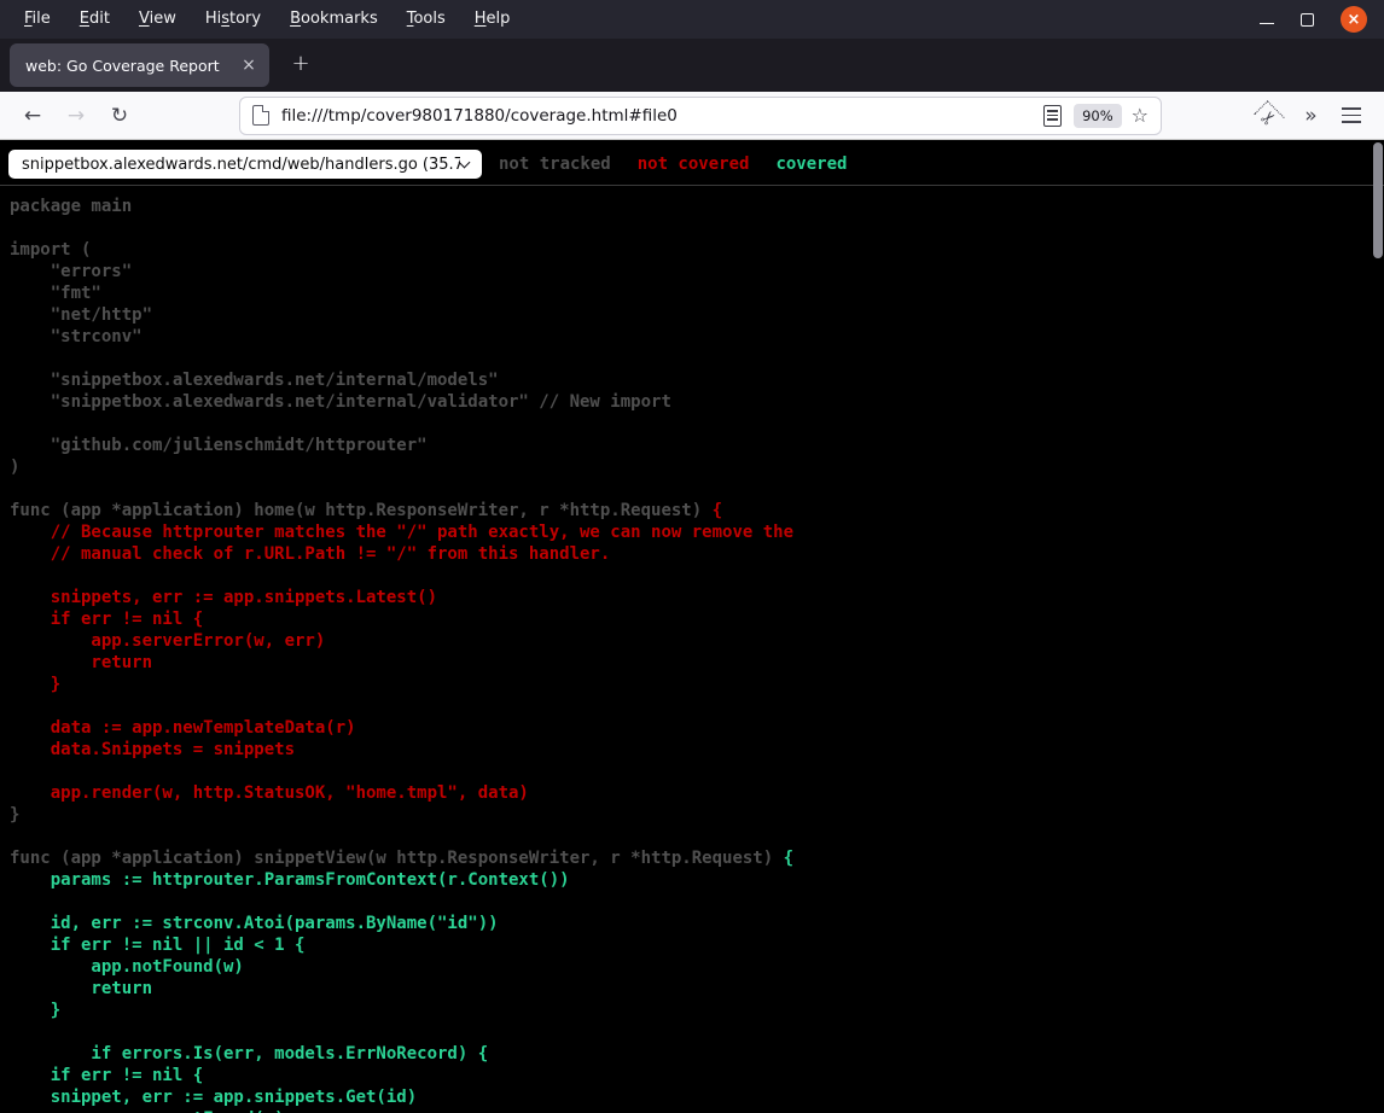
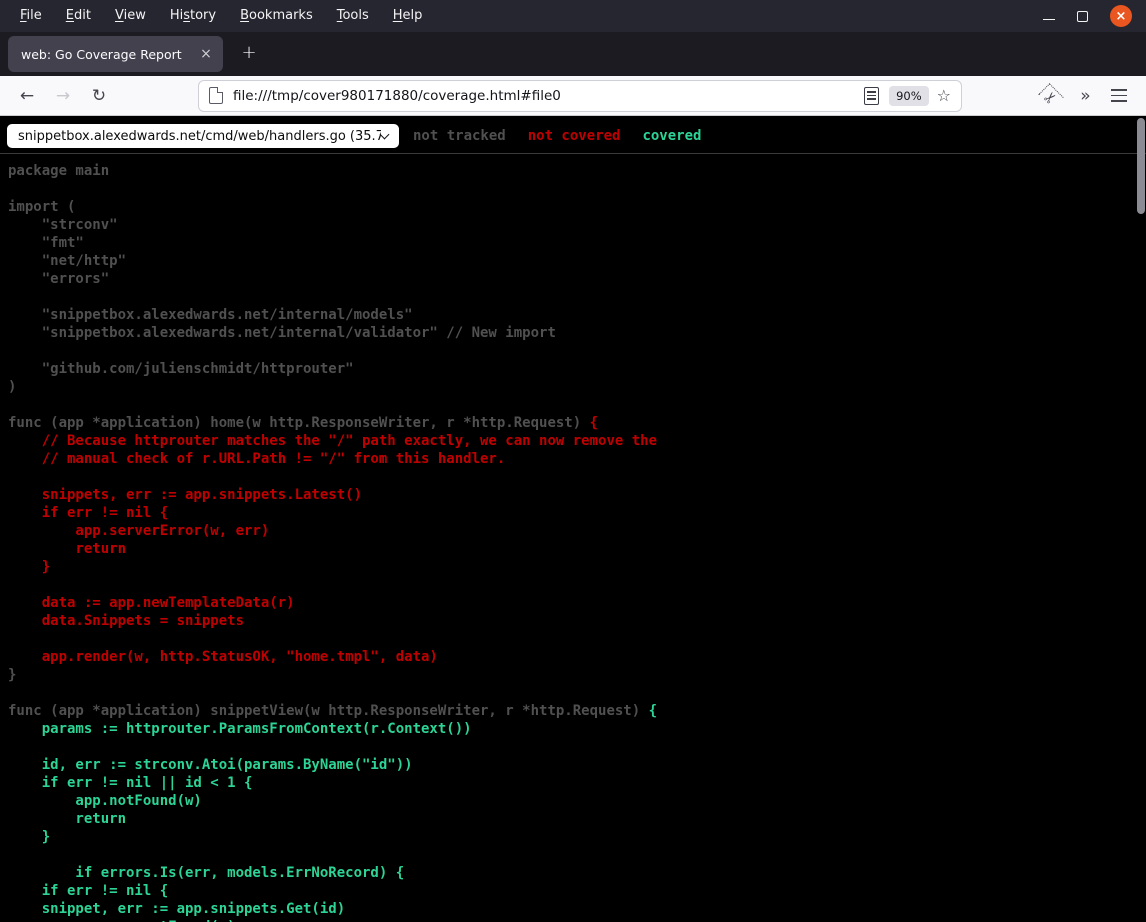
  File
  Edit
  View
  History
  Bookmarks
  Tools
  Help
  ×
  web: Go Coverage Report
  ×
  +
  ←
  →
  ↻
  file:///tmp/cover980171880/coverage.html#file0
  90%
  ☆
  »
  snippetbox.alexedwards.net/cmd/web/handlers.go (35.7
  not tracked not covered covered
  package main
  import (
- "errors"
+ "strconv"
  "fmt"
  "net/http"
- "strconv"
+ "errors"
  "snippetbox.alexedwards.net/internal/models"
  "snippetbox.alexedwards.net/internal/validator" // New import
  "github.com/julienschmidt/httprouter"
  )
  func (app *application) home(w http.ResponseWriter, r *http.Request) {
  // Because httprouter matches the "/" path exactly, we can now remove the
  // manual check of r.URL.Path != "/" from this handler.
  snippets, err := app.snippets.Latest()
  if err != nil {
  app.serverError(w, err)
  return
  }
  data := app.newTemplateData(r)
  data.Snippets = snippets
  app.render(w, http.StatusOK, "home.tmpl", data)
  }
  func (app *application) snippetView(w http.ResponseWriter, r *http.Request) {
  params := httprouter.ParamsFromContext(r.Context())
  id, err := strconv.Atoi(params.ByName("id"))
  if err != nil || id < 1 {
  app.notFound(w)
  return
  }
  if errors.Is(err, models.ErrNoRecord) {
  if err != nil {
  snippet, err := app.snippets.Get(id)
